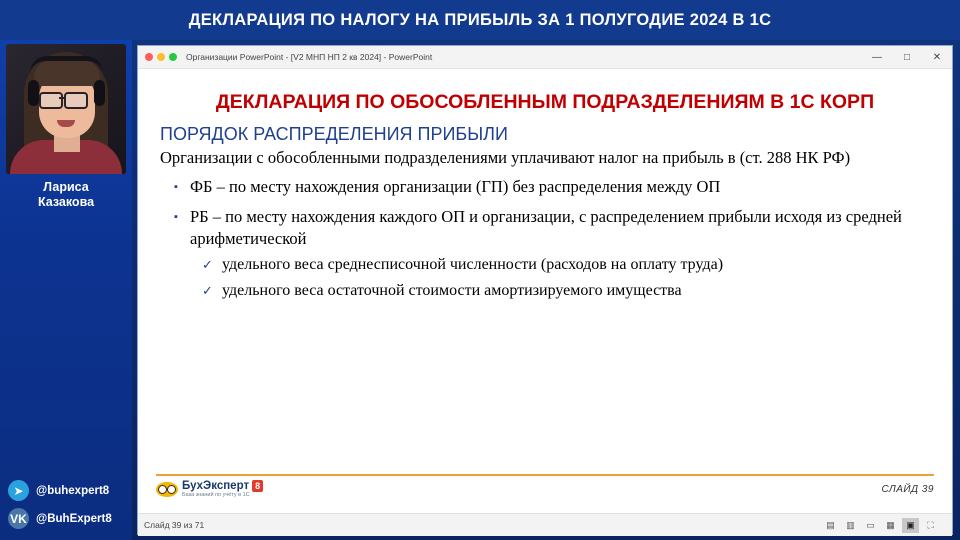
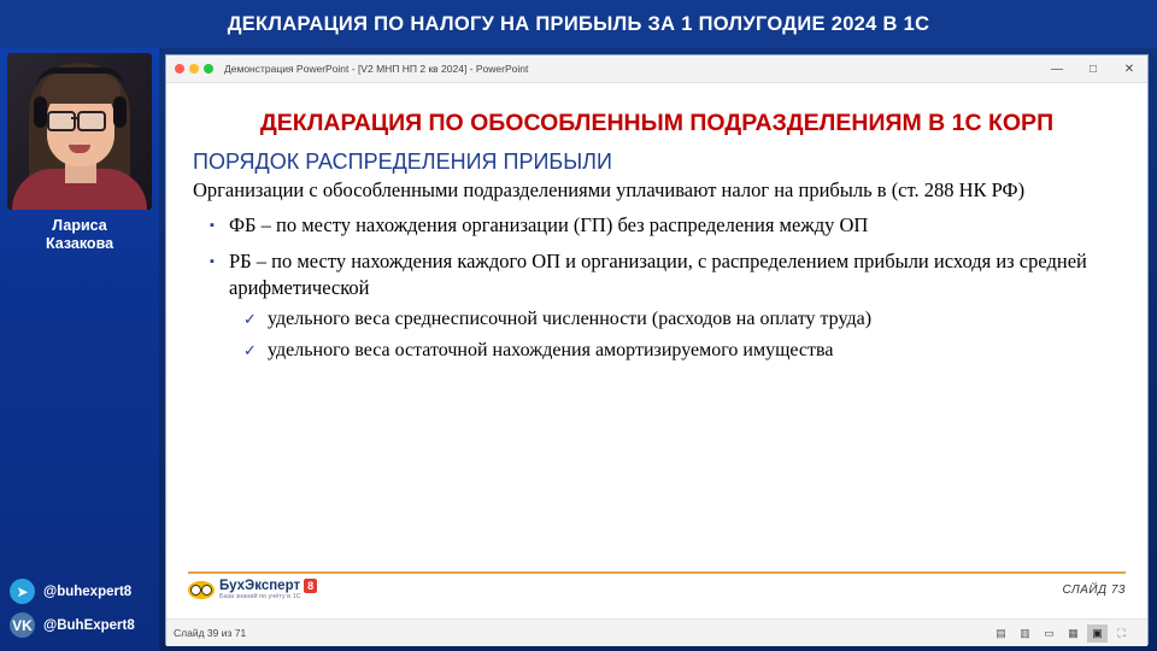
  ДЕКЛАРАЦИЯ ПО НАЛОГУ НА ПРИБЫЛЬ ЗА 1 ПОЛУГОДИЕ 2024 В 1С
  Лариса
  Казакова
  ➤
  @buhexpert8
  VK
  @BuhExpert8
- Организации PowerPoint - [V2 МНП НП 2 кв 2024] - PowerPoint
+ Демонстрация PowerPoint - [V2 МНП НП 2 кв 2024] - PowerPoint
  —
  □
  ✕
  ДЕКЛАРАЦИЯ ПО ОБОСОБЛЕННЫМ ПОДРАЗДЕЛЕНИЯМ В 1С КОРП
  ПОРЯДОК РАСПРЕДЕЛЕНИЯ ПРИБЫЛИ
  Организации с обособленными подразделениями уплачивают налог на прибыль в (ст. 288 НК РФ)
  ▪
  ФБ – по месту нахождения организации (ГП) без распределения между ОП
  ▪
  РБ – по месту нахождения каждого ОП и организации, с распределением прибыли исходя из средней арифметической
  ✓
  удельного веса среднесписочной численности (расходов на оплату труда)
  ✓
- удельного веса остаточной стоимости амортизируемого имущества
+ удельного веса остаточной нахождения амортизируемого имущества
  БухЭксперт 8
- СЛАЙД 39
+ СЛАЙД 73
  Слайд 39 из 71
  ▤
  ▥
  ▭
  ▦
  ▣
  ⛶
